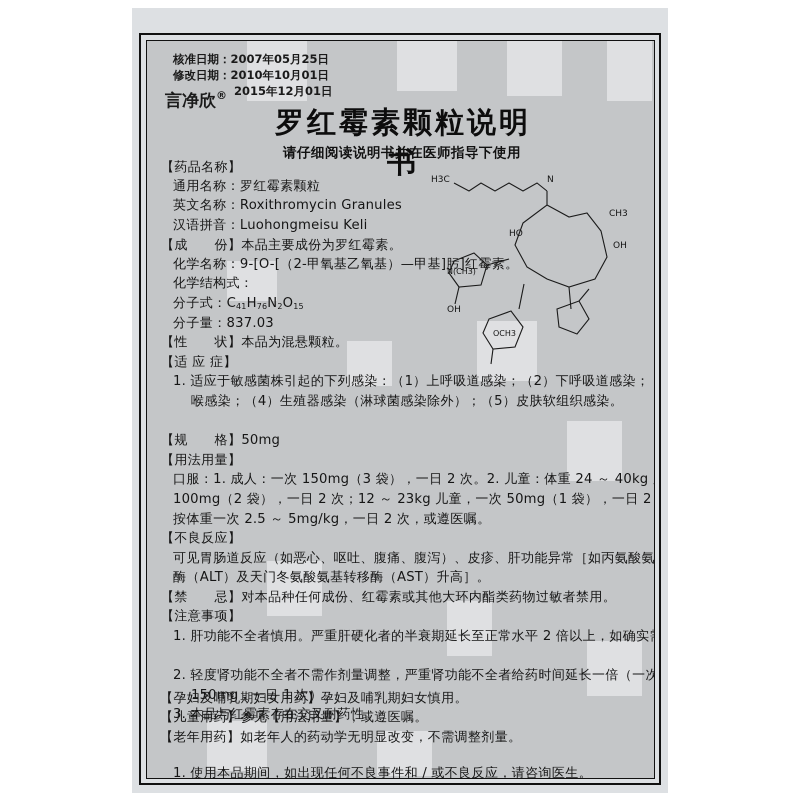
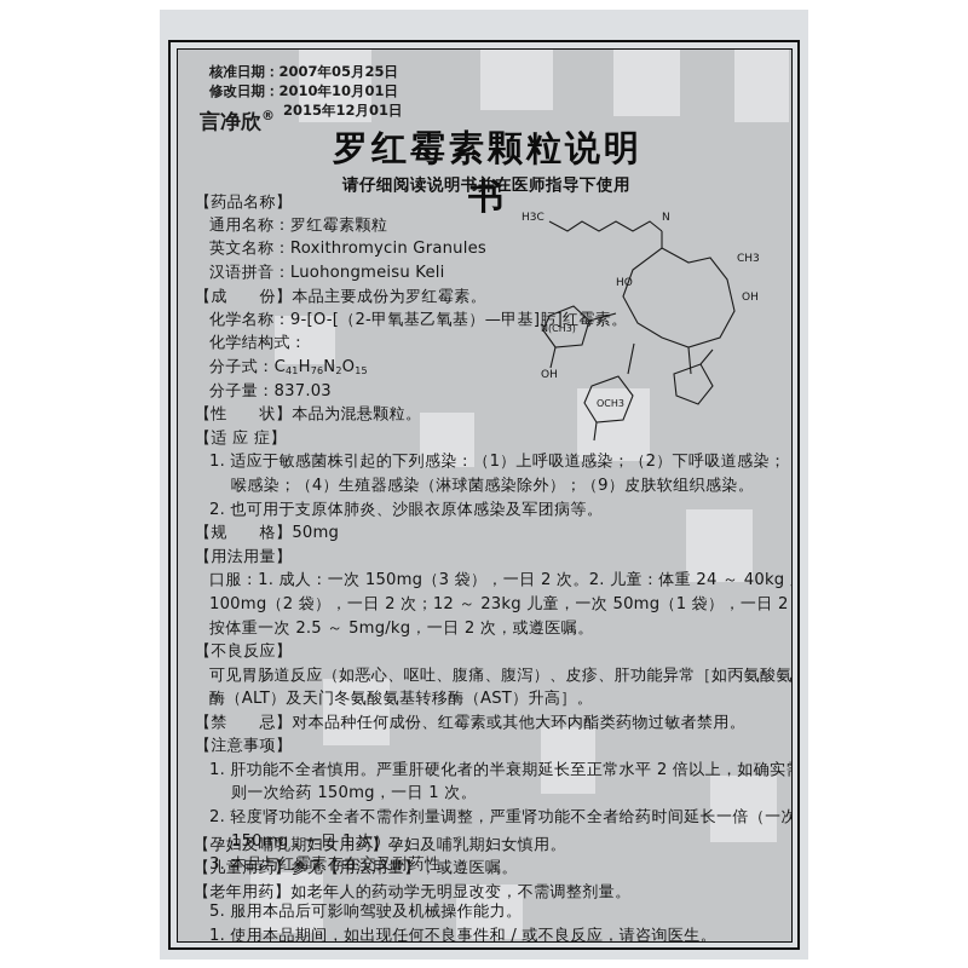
  核准日期：2007年05月25日
  修改日期：2010年10月01日
  2015年12月01日
  言净欣®
  罗红霉素颗粒说明书
  请仔细阅读说明书并在医师指导下使用
  H3C
  N
  CH3
  HO
  OH
  N(CH3)
  OH
  OCH3
  【药品名称】
  通用名称：罗红霉素颗粒
  英文名称：Roxithromycin Granules
  汉语拼音：Luohongmeisu Keli
  【成 份】本品主要成份为罗红霉素。
  化学名称：9-[O-[（2-甲氧基乙氧基）—甲基]肟]红霉素。
  化学结构式：
  分子式：C41H76N2O15
  分子量：837.03
  【性 状】本品为混悬颗粒。
  【适 应 症】
  1. 适应于敏感菌株引起的下列感染：（1）上呼吸道感染；（2）下呼吸道感染；
- 喉感染；（4）生殖器感染（淋球菌感染除外）；（5）皮肤软组织感染。
+ 喉感染；（4）生殖器感染（淋球菌感染除外）；（9）皮肤软组织感染。
+ 2. 也可用于支原体肺炎、沙眼衣原体感染及军团病等。
  【规 格】50mg
  【用法用量】
  口服：1. 成人：一次 150mg（3 袋），一日 2 次。2. 儿童：体重 24 ～ 40kg
  100mg（2 袋），一日 2 次；12 ～ 23kg 儿童，一次 50mg（1 袋），一日 2
  按体重一次 2.5 ～ 5mg/kg，一日 2 次，或遵医嘱。
  【不良反应】
  可见胃肠道反应（如恶心、呕吐、腹痛、腹泻）、皮疹、肝功能异常［如丙氨酸氨
  酶（ALT）及天门冬氨酸氨基转移酶（AST）升高］。
  【禁 忌】对本品种任何成份、红霉素或其他大环内酯类药物过敏者禁用。
  【注意事项】
  1. 肝功能不全者慎用。严重肝硬化者的半衰期延长至正常水平 2 倍以上，如确实
+ 则一次给药 150mg，一日 1 次。
  2. 轻度肾功能不全者不需作剂量调整，严重肾功能不全者给药时间延长一倍（一次
  150mg，一日 1 次）。
  3. 本品与红霉素存在交叉耐药性。
+ 5. 服用本品后可影响驾驶及机械操作能力。
  1. 使用本品期间，如出现任何不良事件和 / 或不良反应，请咨询医生。
  【孕妇及哺乳期妇女用药】孕妇及哺乳期妇女慎用。
  【儿童用药】参见【用法用量】，或遵医嘱。
  【老年用药】如老年人的药动学无明显改变，不需调整剂量。
